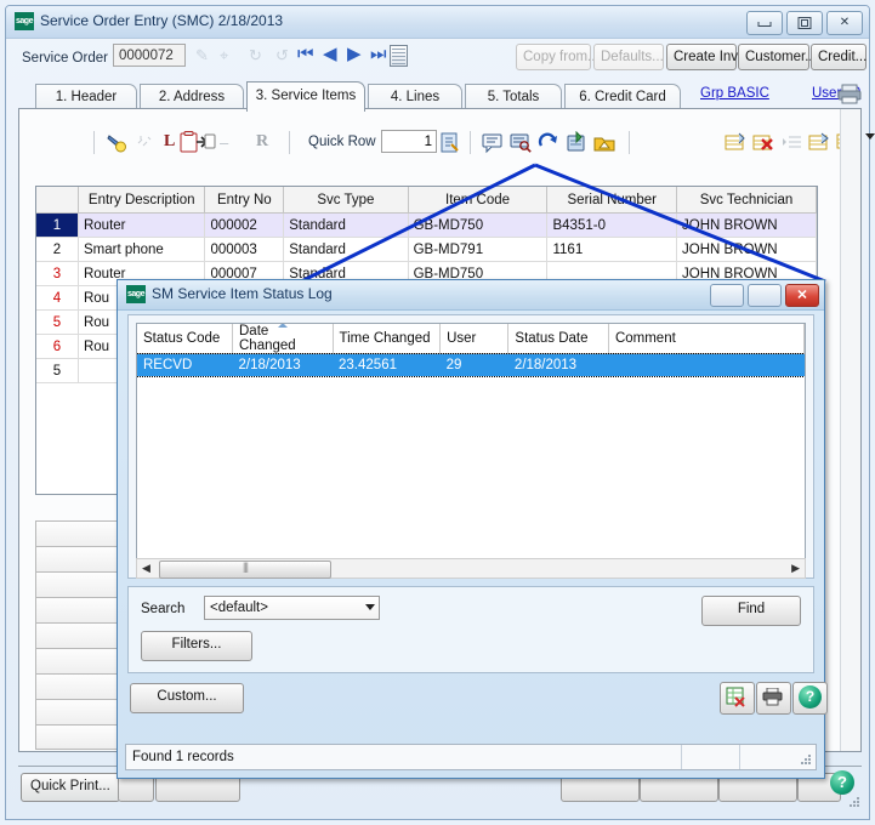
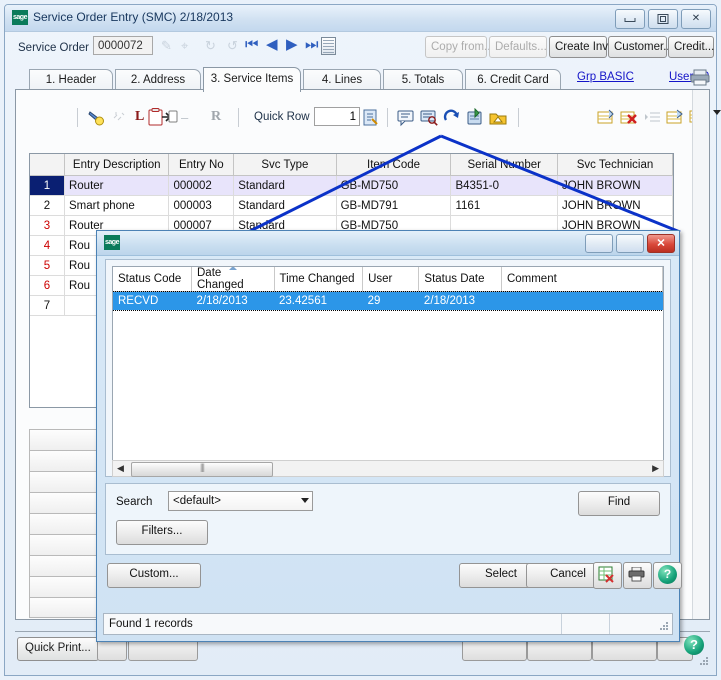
  Service Order Entry (SMC) 2/18/2013
  ✕
  Service Order
  0000072
  ✎
  ⌖
  ↻
  ↺
  ⏮
  ◀
  ▶
  ⏭
  Copy from.
  Defaults...
  Create Inv
  Customer.
  Credit...
  1. Header
  2. Address
  3. Service Items
  4. Lines
  5. Totals
  6. Credit Card
  Grp BASIC
  L
  –
  R
  Quick Row
  1
  	Entry Description	Entry No	Svc Type	Ite Code	Serial Nmber	Svc Technician
  1	Router	000002	Standard	GB-MD750	B4351-0	OHN BROWN
  2	Smart phone	000003	Standard	GB-MD791	1161	JOHN BRWN
  3	Router	000007	Stadard	GB-MD750		JOHN BROWN
  4	Rou
  5	Rou
  6	Rou
- 5
+ 7
  Quick Print...
  ?
- SM Service Item Status Log
  ✕
  Status Code	Date Changed	Time Changed	User	Status Date	Comment
  RECVD	2/18/2013	23.42561	29	2/18/2013
  ◀
  ▶
  Search
  <default>
  Filters...
  Find
  Custom...
+ Select
+ Cancel
  ?
  Found 1 records
